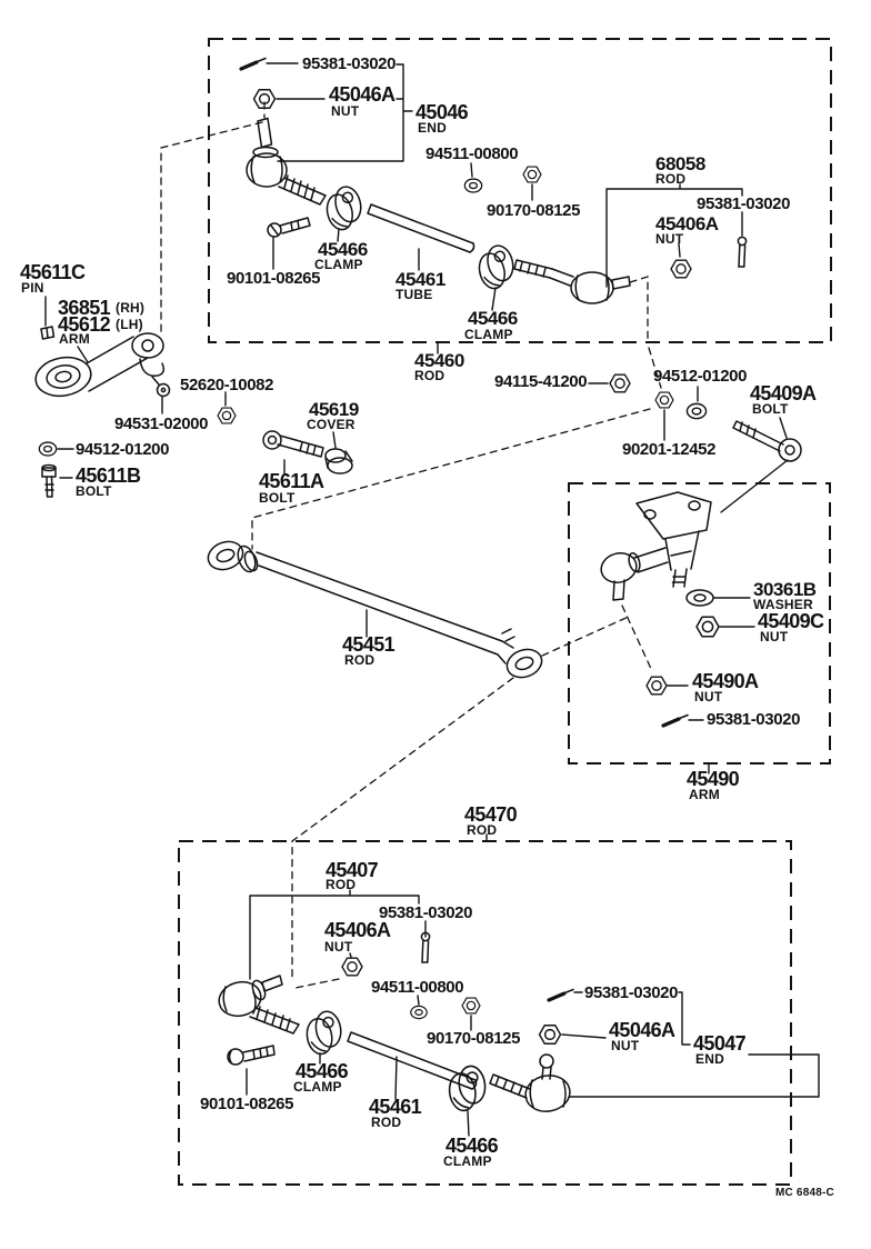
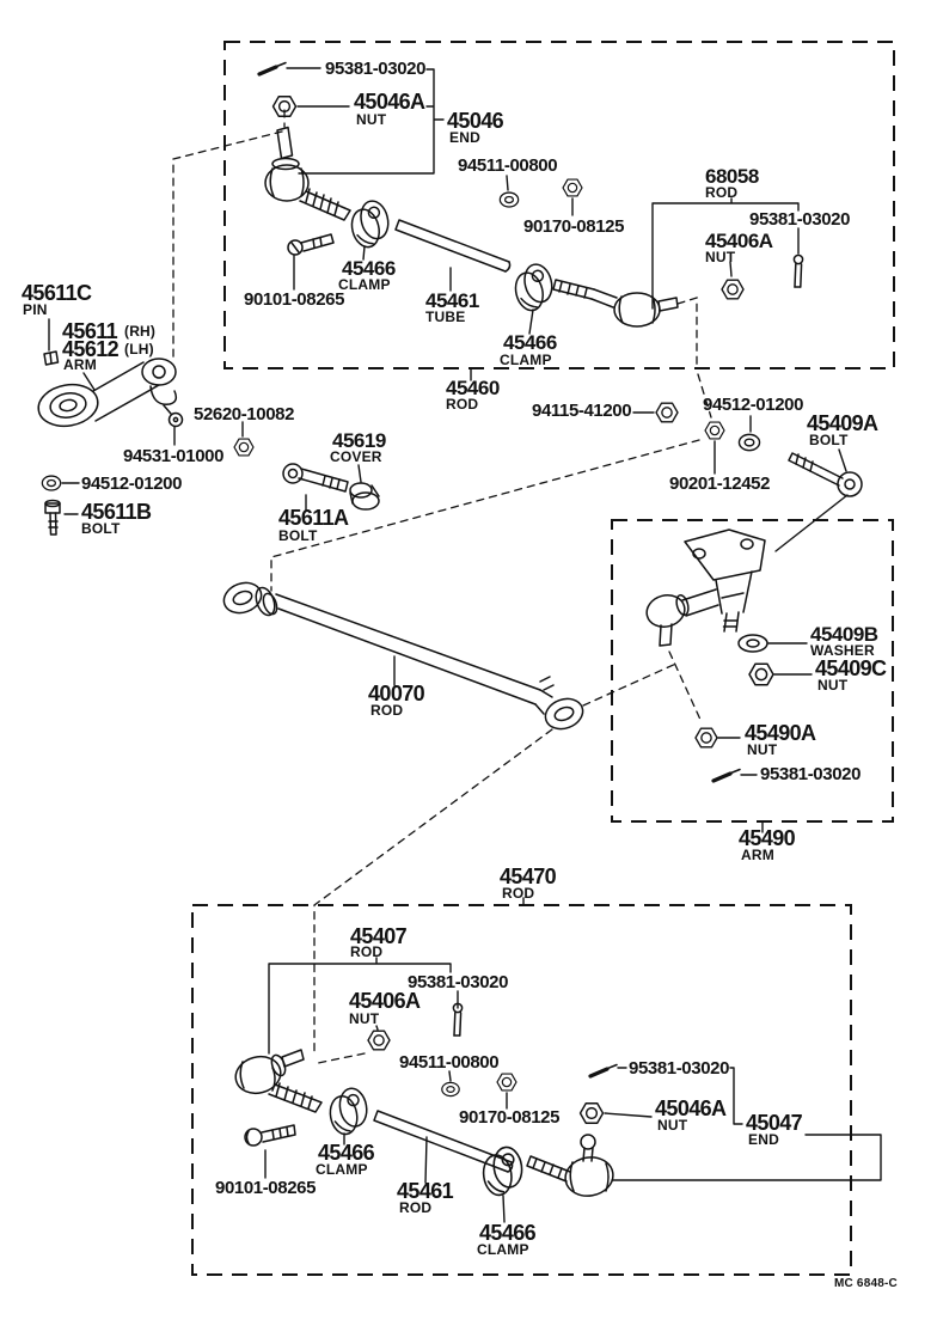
  95381-03020
  45046A
  NUT
  45046
  END
  94511-00800
  90170-08125
  68058
  ROD
  95381-03020
  45406A
  NUT
  90101-08265
  45466
  CLAMP
  45461
  TUBE
  45466
  CLAMP
  45460
  ROD
  45611C
  PIN
- 36851
+ 45611
  (RH)
  45612
  (LH)
  ARM
  52620-10082
- 94531-02000
+ 94531-01000
  94512-01200
  45611B
  BOLT
  45619
  COVER
  45611A
  BOLT
  94115-41200
  94512-01200
  90201-12452
  45409A
  BOLT
- 45451
+ 40070
  ROD
- 30361B
+ 45409B
  WASHER
  45409C
  NUT
  45490A
  NUT
  95381-03020
  45490
  ARM
  45470
  ROD
  45407
  ROD
  95381-03020
  45406A
  NUT
  94511-00800
  95381-03020
  90170-08125
  45046A
  NUT
  45047
  END
  90101-08265
  45466
  CLAMP
  45461
  ROD
  45466
  CLAMP
  MC 6848-C
